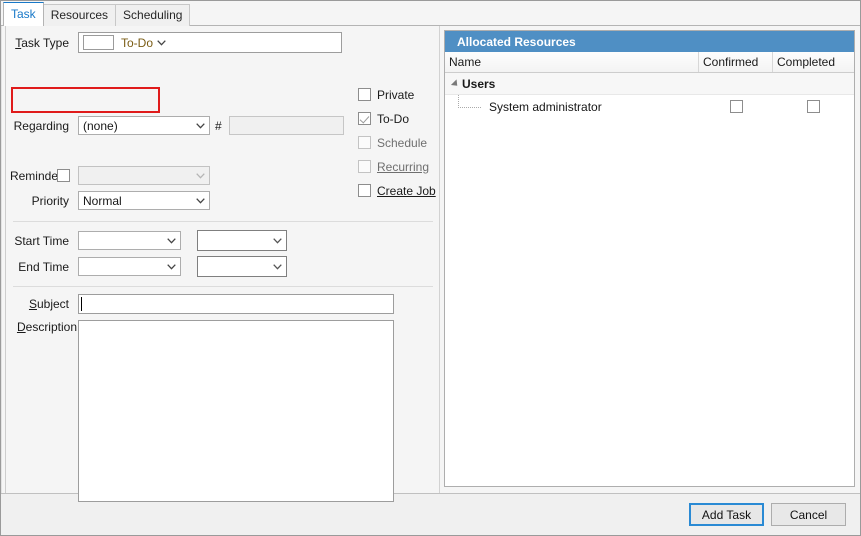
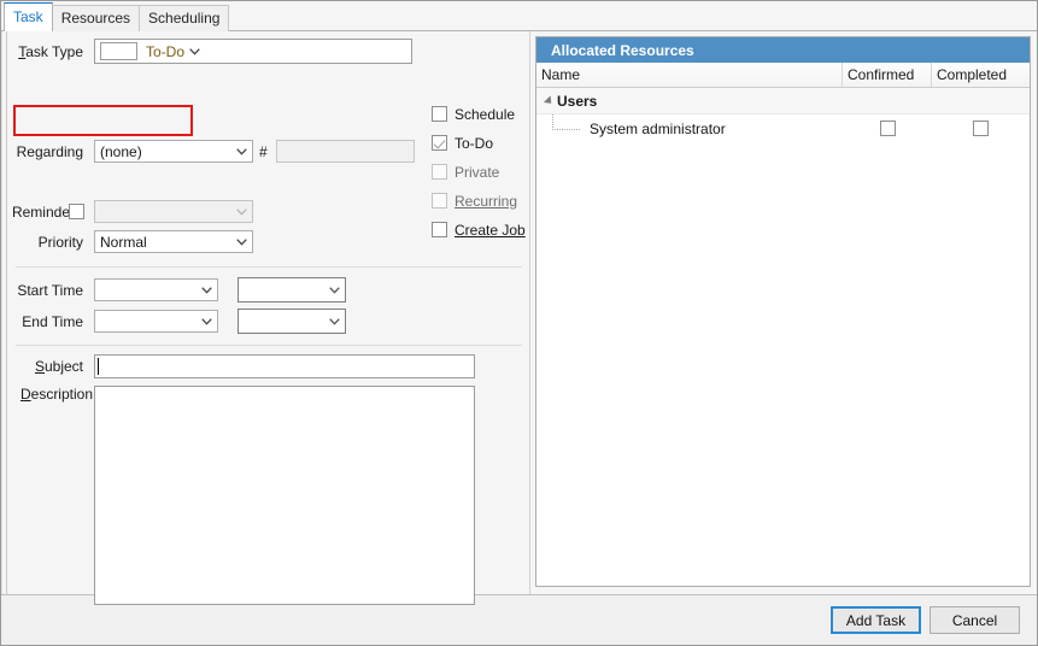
  Task
  Resources
  Scheduling
  Task Type
  To-Do
  Regarding
  (none)
  #
  Reminde
  Priority
  Normal
  Start Time
  End Time
  Subject
  Description
- Private
+ Schedule
  To-Do
- Schedule
+ Private
  Recurring
  Create Job
  Allocated Resources
  Name
  Confirmed
  Completed
  Users
  System administrator
  Add Task
  Cancel
